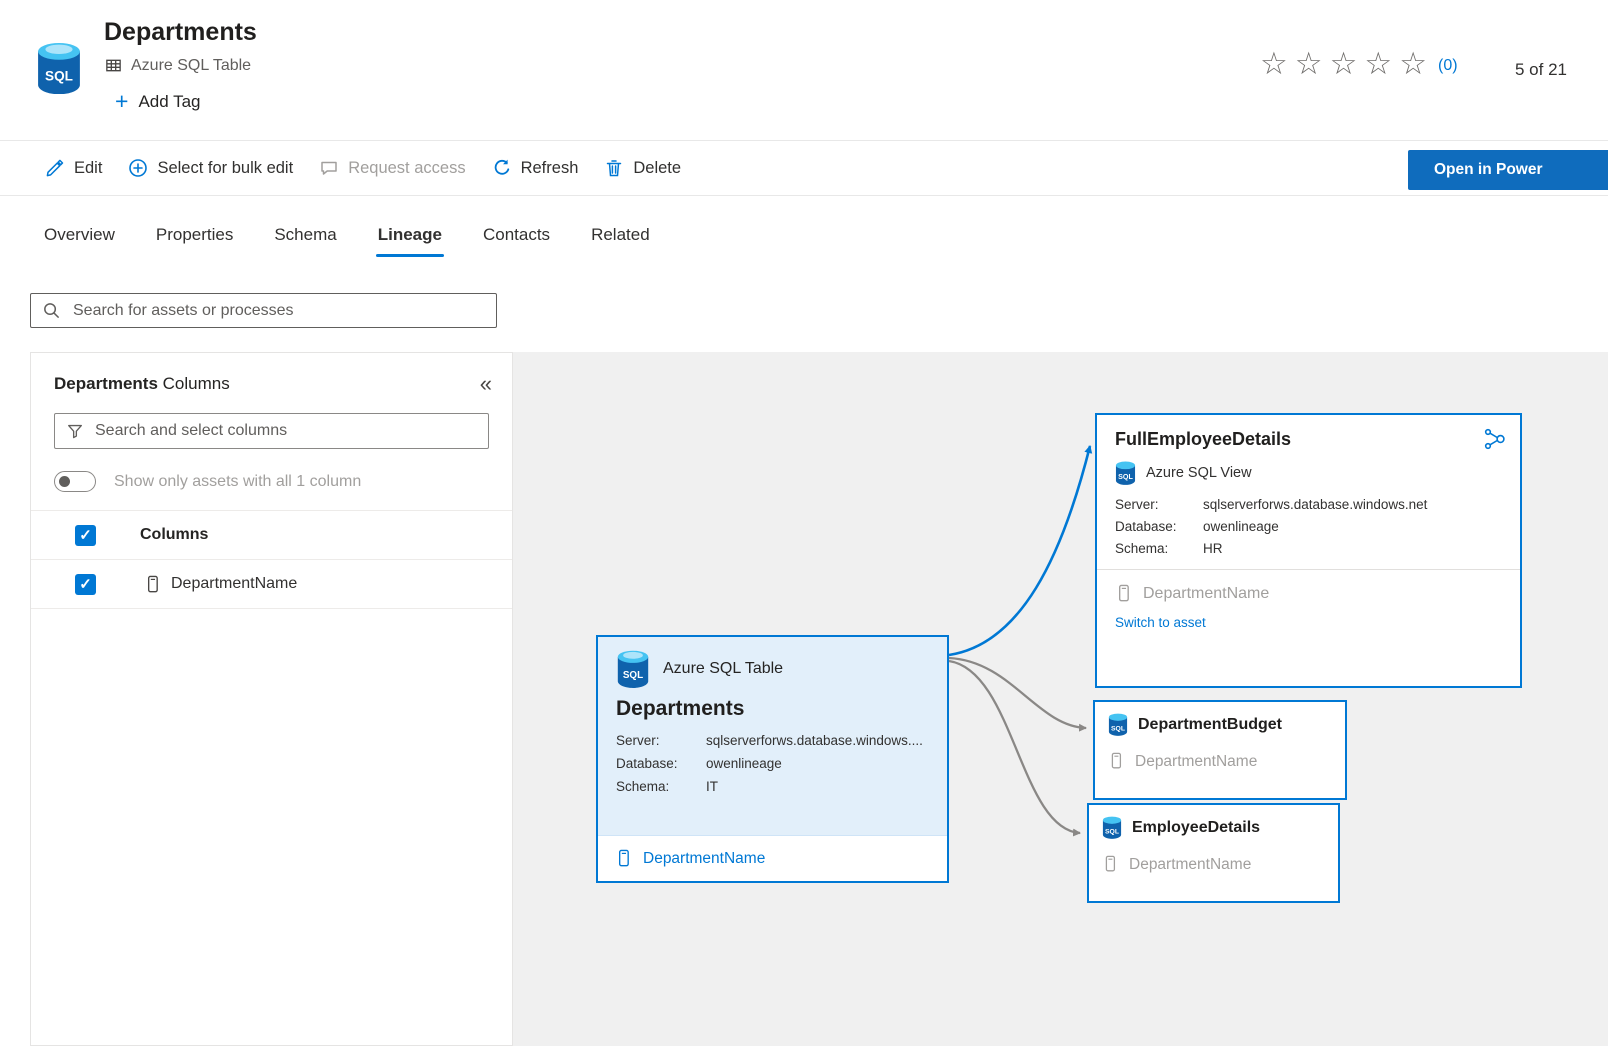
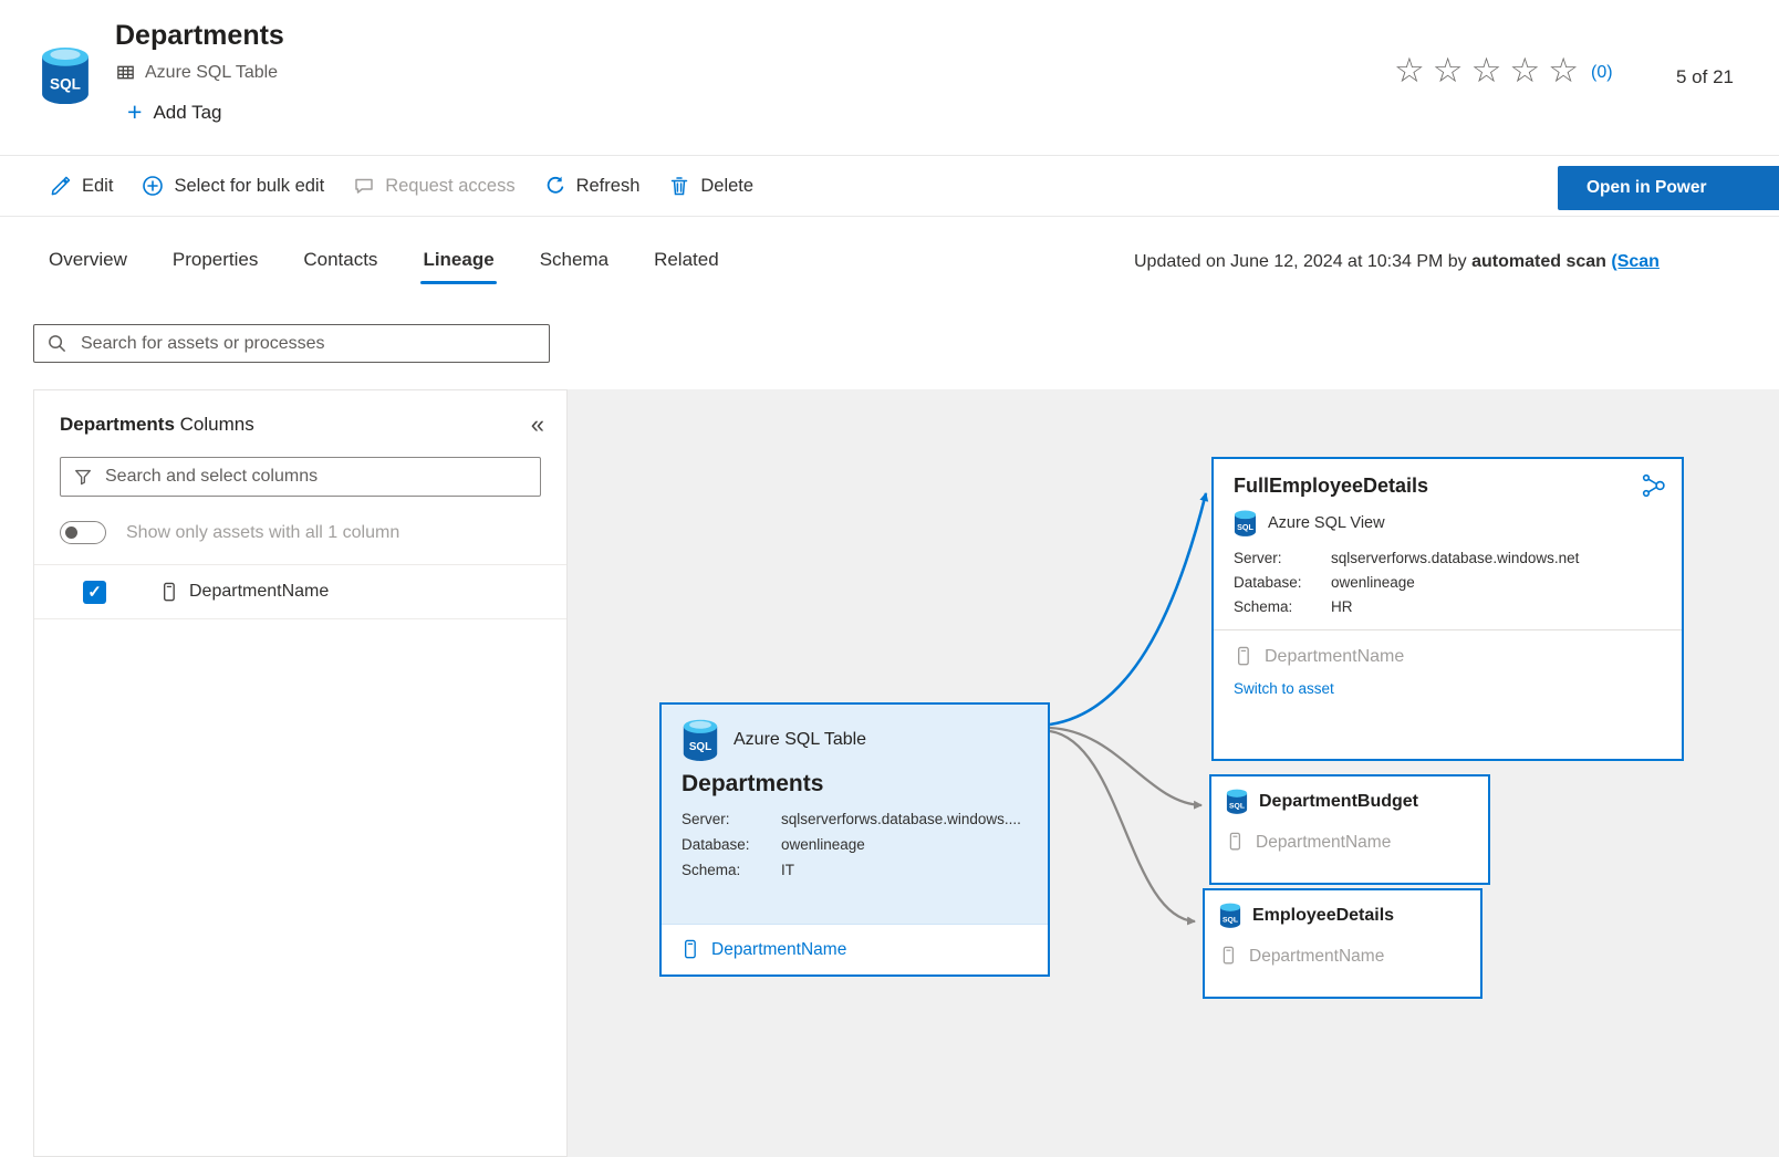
  SQL
  Departments
  Azure SQL Table
  +
  Add Tag
  ☆
  ☆
  ☆
  ☆
  ☆
  (0)
  5 of 21
  Edit
  Select for bulk edit
  Request access
  Refresh
  Delete
  Open in Power
  Overview
  Properties
- Schema
+ Contacts
  Lineage
- Contacts
+ Schema
  Related
+ Updated on June 12, 2024 at 10:34 PM by automated scan (Scan
  Search for assets or processes
  Departments Columns
  «
  Search and select columns
  Show only assets with all 1 column
- Columns
  DepartmentName
  SQL
  Azure SQL Table
  Departments
  Server:
  sqlserverforws.database.windows....
  Database:
  owenlineage
  Schema:
  IT
  DepartmentName
  FullEmployeeDetails
  SQL
  Azure SQL View
  Server:
  sqlserverforws.database.windows.net
  Database:
  owenlineage
  Schema:
  HR
  DepartmentName
  Switch to asset
  DepartmentBudget
  DepartmentName
  EmployeeDetails
  DepartmentName
